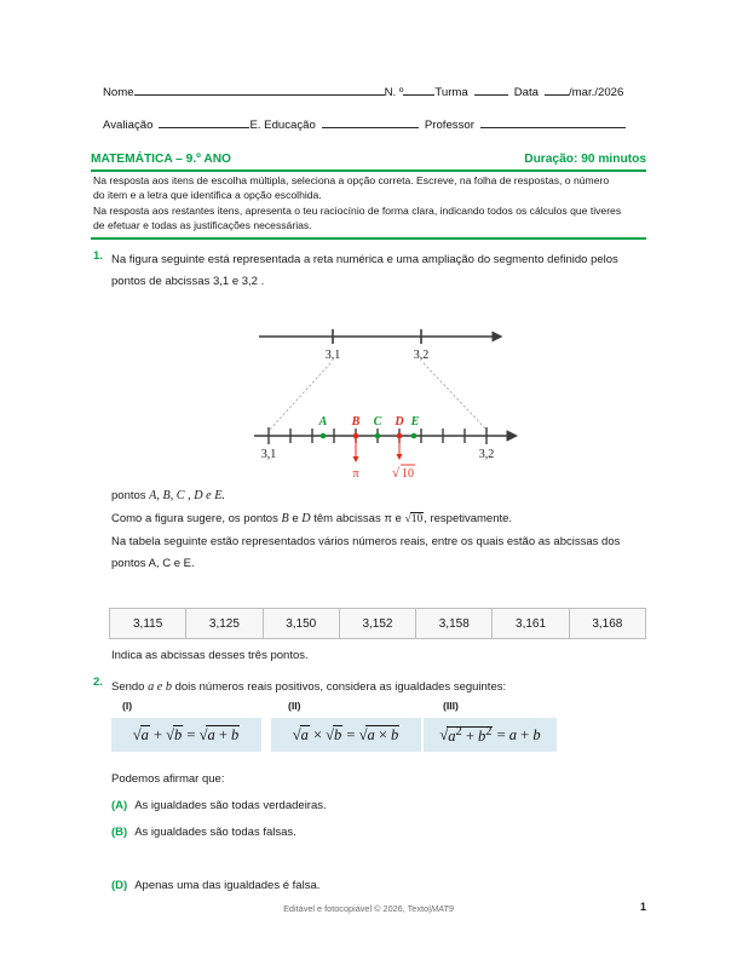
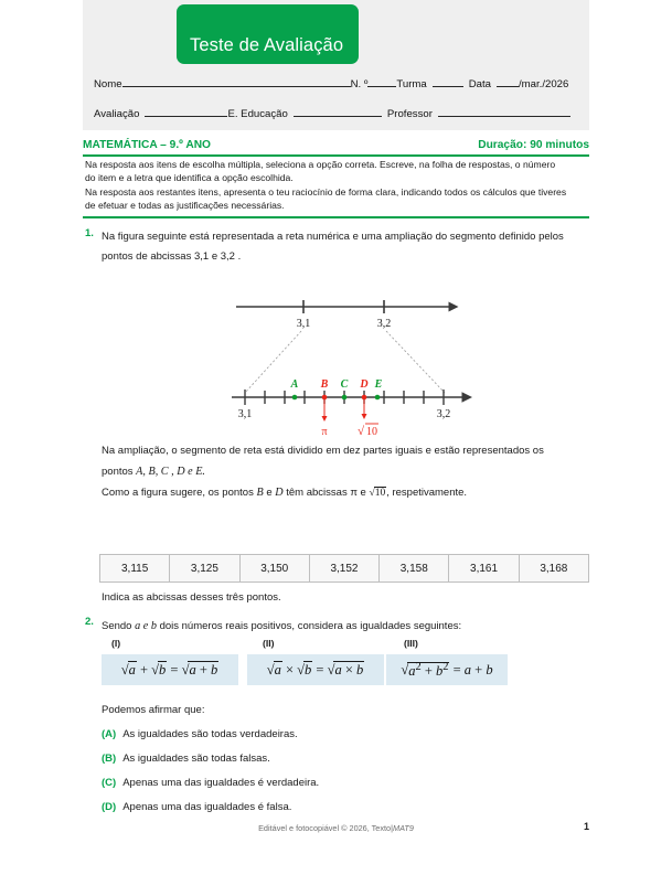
+ Teste de Avaliação
  Nome
  N. º
  Turma
  Data
  /mar./2026
  Avaliação
  E. Educação
  Professor
  MATEMÁTICA – 9.º ANO
  Duração: 90 minutos
  Na resposta aos itens de escolha múltipla, seleciona a opção correta. Escreve, na folha de respostas, o número
  do item e a letra que identifica a opção escolhida.
  Na resposta aos restantes itens, apresenta o teu raciocínio de forma clara, indicando todos os cálculos que tiveres
  de efetuar e todas as justificações necessárias.
  1.
  Na figura seguinte está representada a reta numérica e uma ampliação do segmento definido pelos
  pontos de abcissas 3,1 e 3,2 .
  3,1
  3,2
  3,1
  3,2
  A
  B
  C
  D
  E
  π
  √
  10
+ Na ampliação, o segmento de reta está dividido em dez partes iguais e estão representados os
  pontos A, B, C , D e E.
  Como a figura sugere, os pontos B e D têm abcissas π e √10, respetivamente.
- Na tabela seguinte estão representados vários números reais, entre os quais estão as abcissas dos
- pontos A, C e E.
  3,115	3,125	3,150	3,152	3,158	3,161	3,168
  Indica as abcissas desses três pontos.
  2.
  Sendo a e b dois números reais positivos, considera as igualdades seguintes:
  (I)
  (II)
  (III)
  √a + √b = √a + b
  √a × √b = √a × b
  √a2 + b2 = a + b
  Podemos afirmar que:
  (A) As igualdades são todas verdadeiras.
  (B) As igualdades são todas falsas.
+ (C) Apenas uma das igualdades é verdadeira.
  (D) Apenas uma das igualdades é falsa.
  Editável e fotocopiável © 2026, Texto|MAT9
  1
